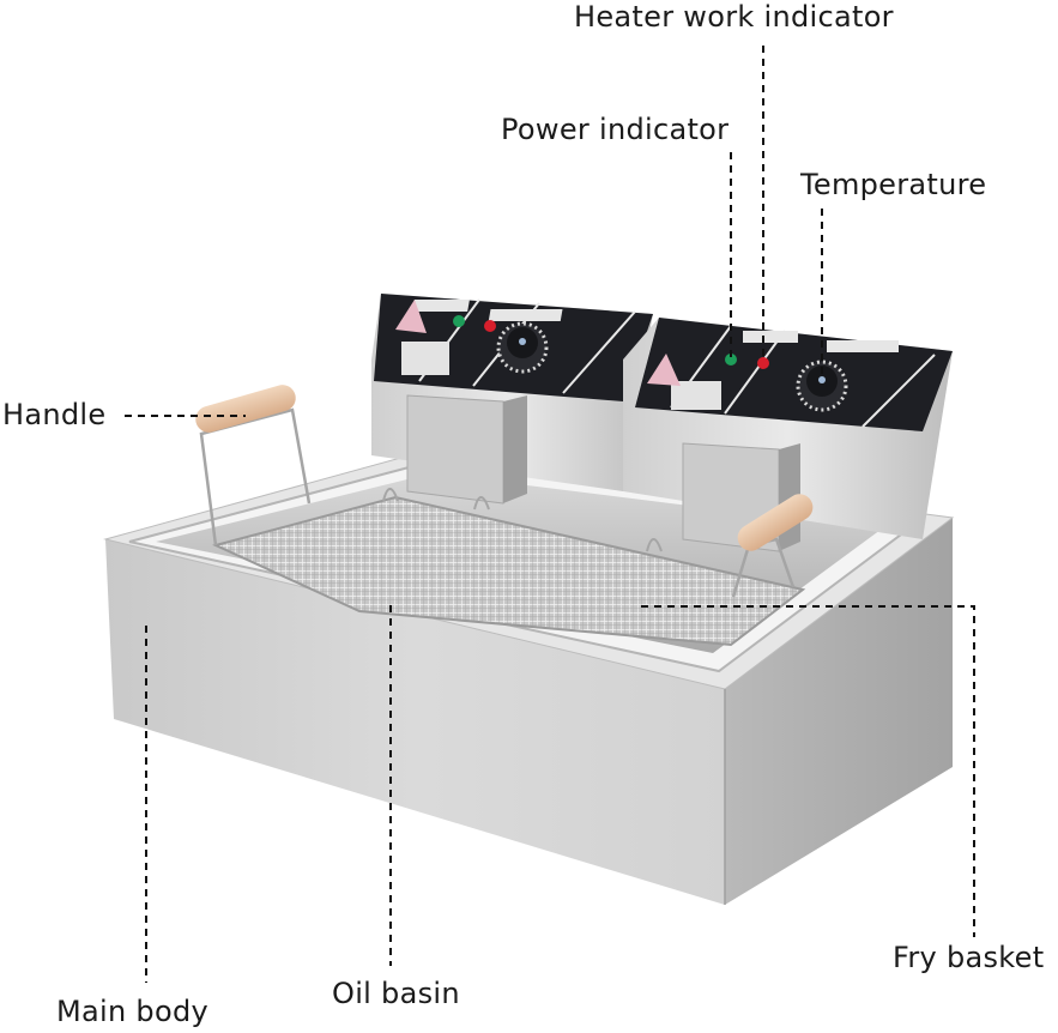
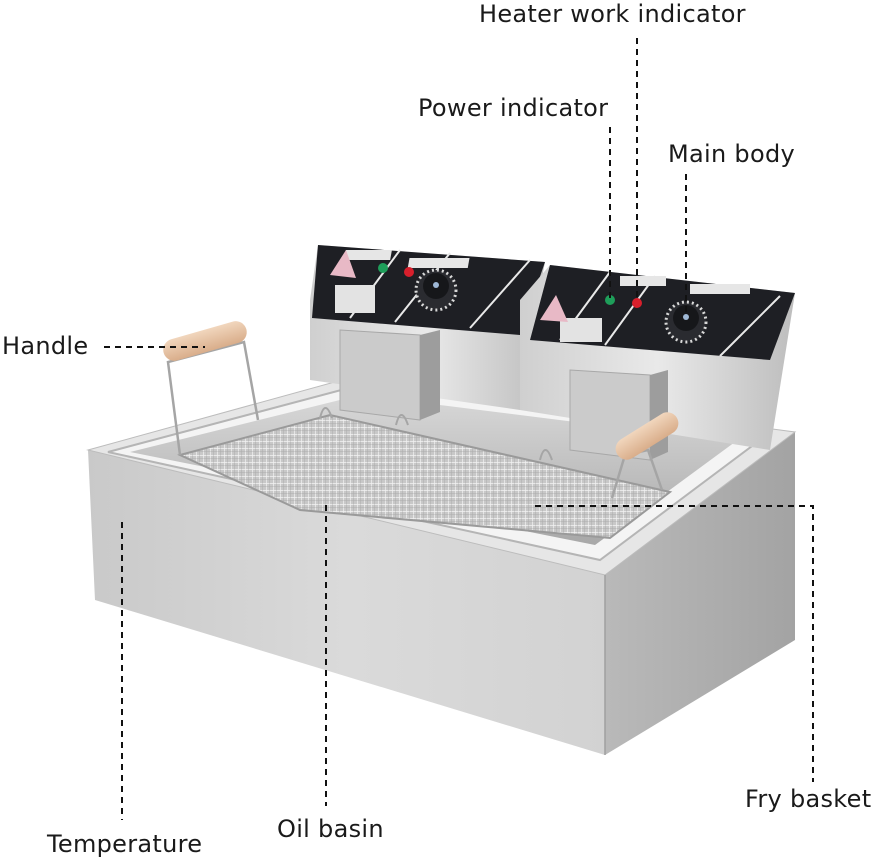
  Heater work indicator
  Power indicator
- Temperature
+ Main body
  Handle
- Main body
+ Temperature
  Oil basin
  Fry basket
